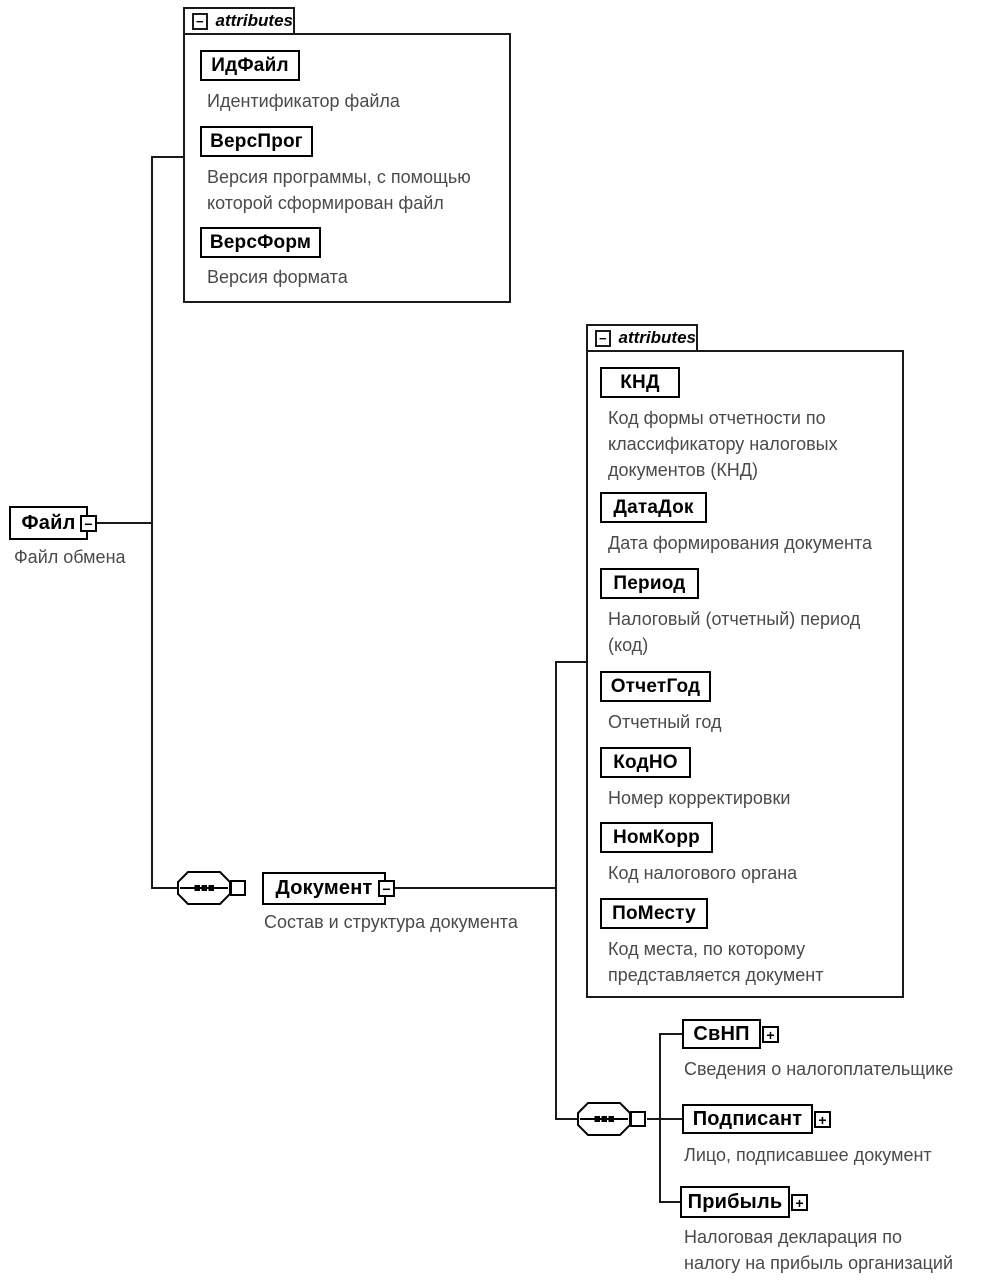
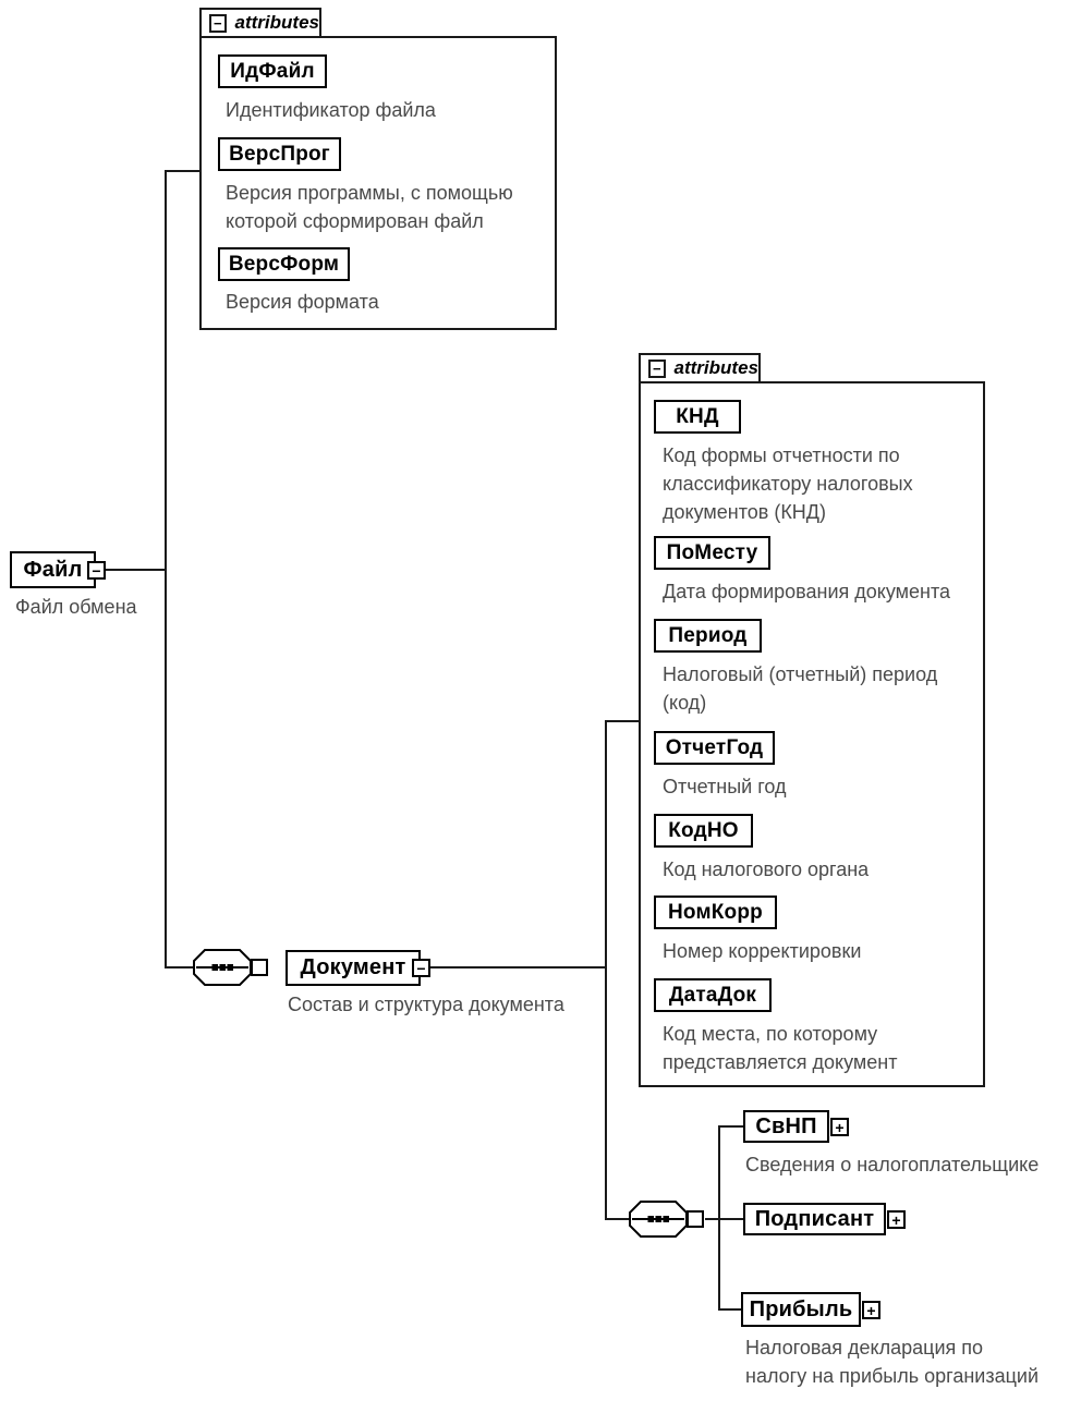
  −
  attributes
  ИдФайл
  Идентификатор файла
  ВерсПрог
  Версия программы, с помощью
  которой сформирован файл
  ВерсФорм
  Версия формата
  Файл
  −
  Файл обмена
  Документ
  −
  Состав и структура документа
  −
  attributes
  КНД
  Код формы отчетности по
  классификатору налоговых
  документов (КНД)
- ДатаДок
+ ПоМесту
  Дата формирования документа
  Период
  Налоговый (отчетный) период
  (код)
  ОтчетГод
  Отчетный год
  КодНО
- Номер корректировки
+ Код налогового органа
  НомКорр
- Код налогового органа
+ Номер корректировки
- ПоМесту
+ ДатаДок
  Код места, по которому
  представляется документ
  СвНП
  +
  Сведения о налогоплательщике
  Подписант
  +
- Лицо, подписавшее документ
  Прибыль
  +
  Налоговая декларация по
  налогу на прибыль организаций
